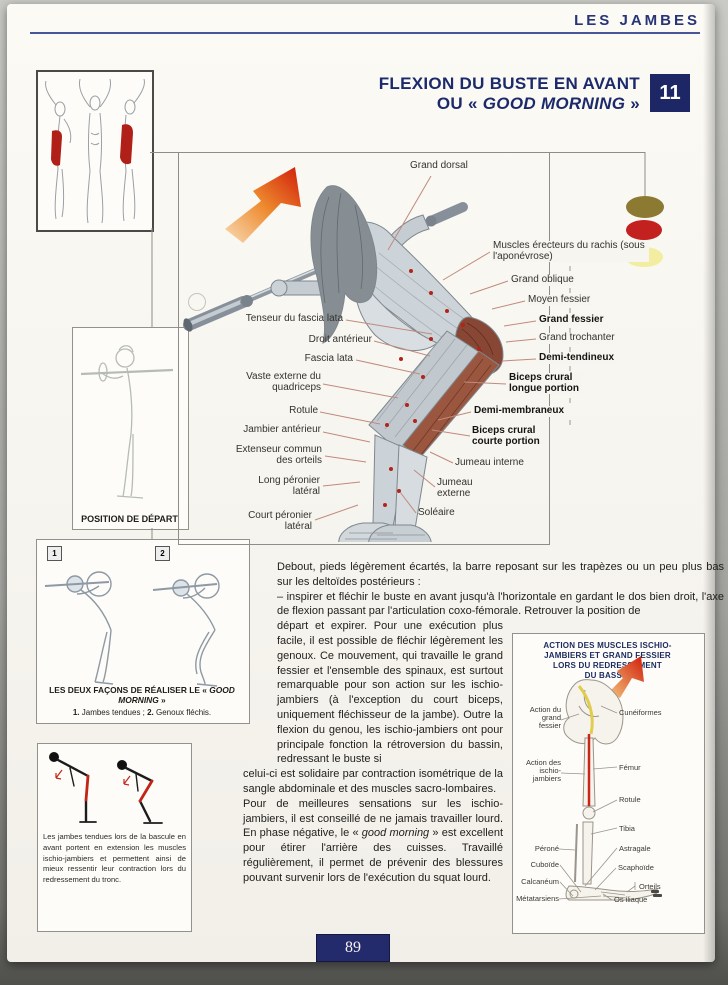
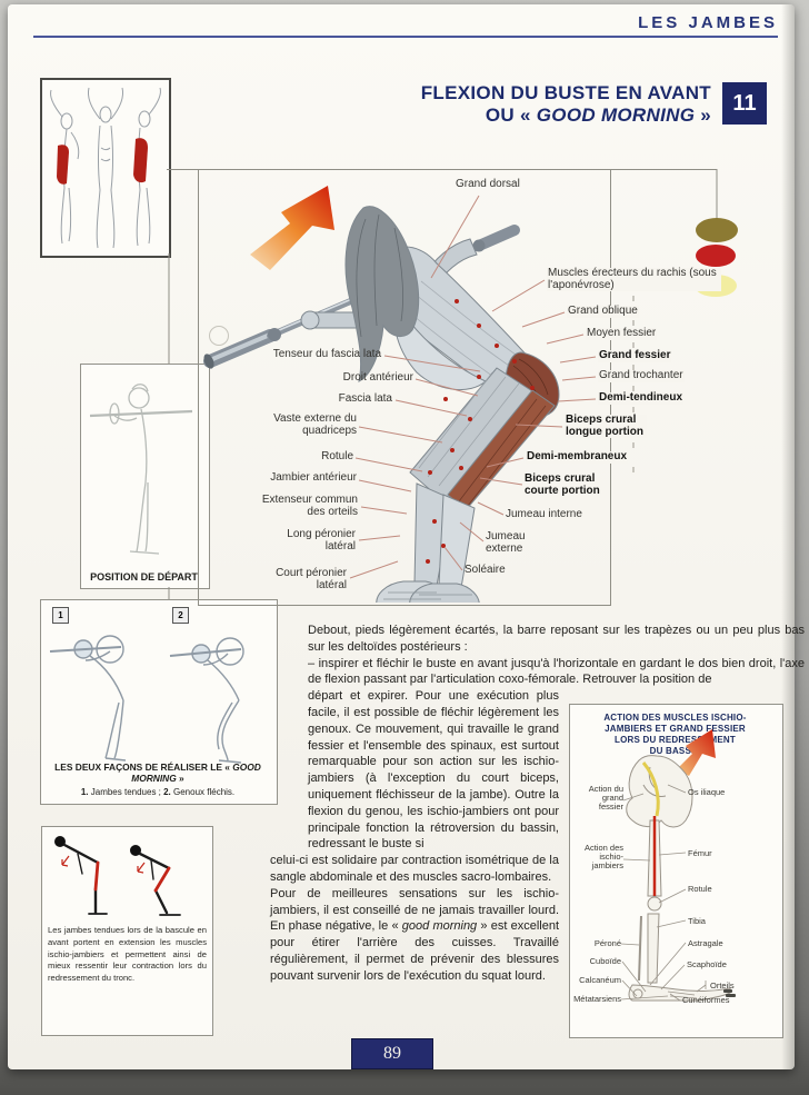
  LES JAMBES
  FLEXION DU BUSTE EN AVANT
  OU « GOOD MORNING »
  11
  POSITION DE DÉPART
  1
  2
  LES DEUX FAÇONS DE RÉALISER LE « GOOD MORNING »
  1. Jambes tendues ; 2. Genoux fléchis.
  Les jambes tendues lors de la bascule en avant portent en extension les muscles ischio-jambiers et permettent ainsi de mieux ressentir leur contraction lors du redressement du tronc.
  Grand dorsal
  Tenseur du fascia lata
  Droit antérieur
  Fascia lata
  Vaste externe du quadriceps
  Rotule
  Jambier antérieur
  Extenseur commun des orteils
  Long péronier latéral
  Court péronier latéral
  Muscles érecteurs du rachis (sous l'aponévrose)
  Grand oblique
  Moyen fessier
  Grand fessier
  Grand trochanter
  Demi-tendineux
  Biceps crural longue portion
  Demi-membraneux
  Biceps crural courte portion
  Jumeau interne
  Jumeau externe
  Soléaire
  Debout, pieds légèrement écartés, la barre reposant sur les trapèzes ou un peu plus bas sur les deltoïdes postérieurs :
  – inspirer et fléchir le buste en avant jusqu'à l'horizontale en gardant le dos bien droit, l'axe de flexion passant par l'articulation coxo-fémorale. Retrouver la position de
  départ et expirer. Pour une exécution plus facile, il est possible de fléchir légèrement les genoux. Ce mouvement, qui travaille le grand fessier et l'ensemble des spinaux, est surtout remarquable pour son action sur les ischio-jambiers (à l'exception du court biceps, uniquement fléchisseur de la jambe). Outre la flexion du genou, les ischio-jambiers ont pour principale fonction la rétroversion du bassin, redressant le buste si
  celui-ci est solidaire par contraction isométrique de la sangle abdominale et des muscles sacro-lombaires.
  Pour de meilleures sensations sur les ischio-jambiers, il est conseillé de ne jamais travailler lourd. En phase négative, le « good morning » est excellent pour étirer l'arrière des cuisses. Travaillé régulièrement, il permet de prévenir des blessures pouvant survenir lors de l'exécution du squat lourd.
  ACTION DES MUSCLES ISCHIO-
  JAMBIERS ET GRAND FESSIER
  LORS DU REDRESENT
  DU BASS
  Action du grand fessier
  Action des ischio-jambiers
  Péroné
  Cuboïde
  Calcanéum
  Métatarsiens
- Cunéiformes
+ Os iliaque
  Fémur
  Rotule
  Tibia
  Astragale
  Scaphoïde
  Orteils
- Os iliaque
+ Cunéiformes
  89
